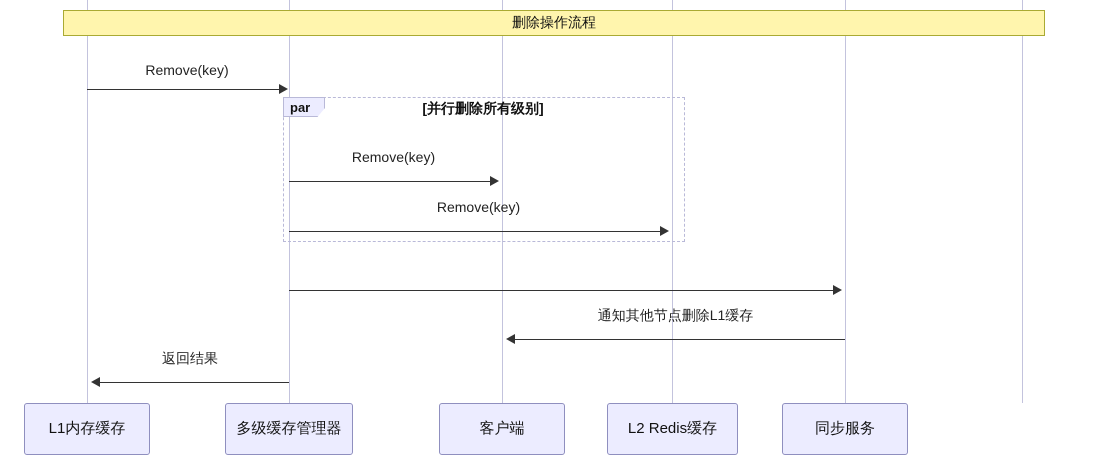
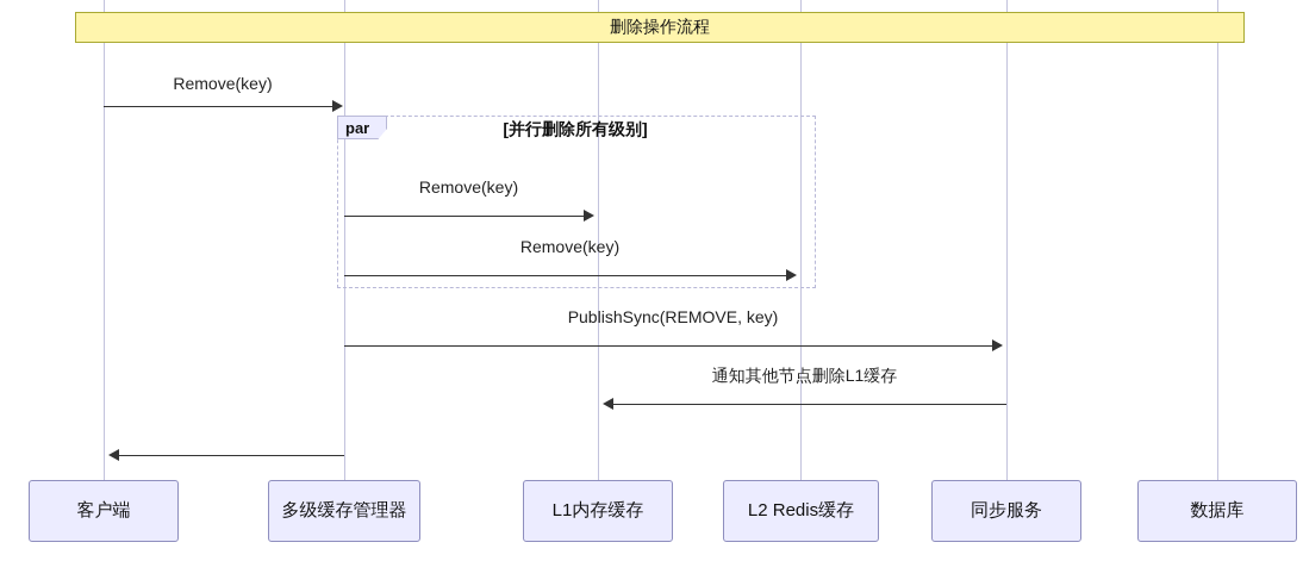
  [并行删除所有级别]
  par
  删除操作流程
  Remove(key)
  Remove(key)
  Remove(key)
+ PublishSync(REMOVE, key)
  通知其他节点删除L1缓存
- 返回结果
- L1内存缓存
+ 客户端
  多级缓存管理器
- 客户端
+ L1内存缓存
  L2 Redis缓存
  同步服务
+ 数据库
